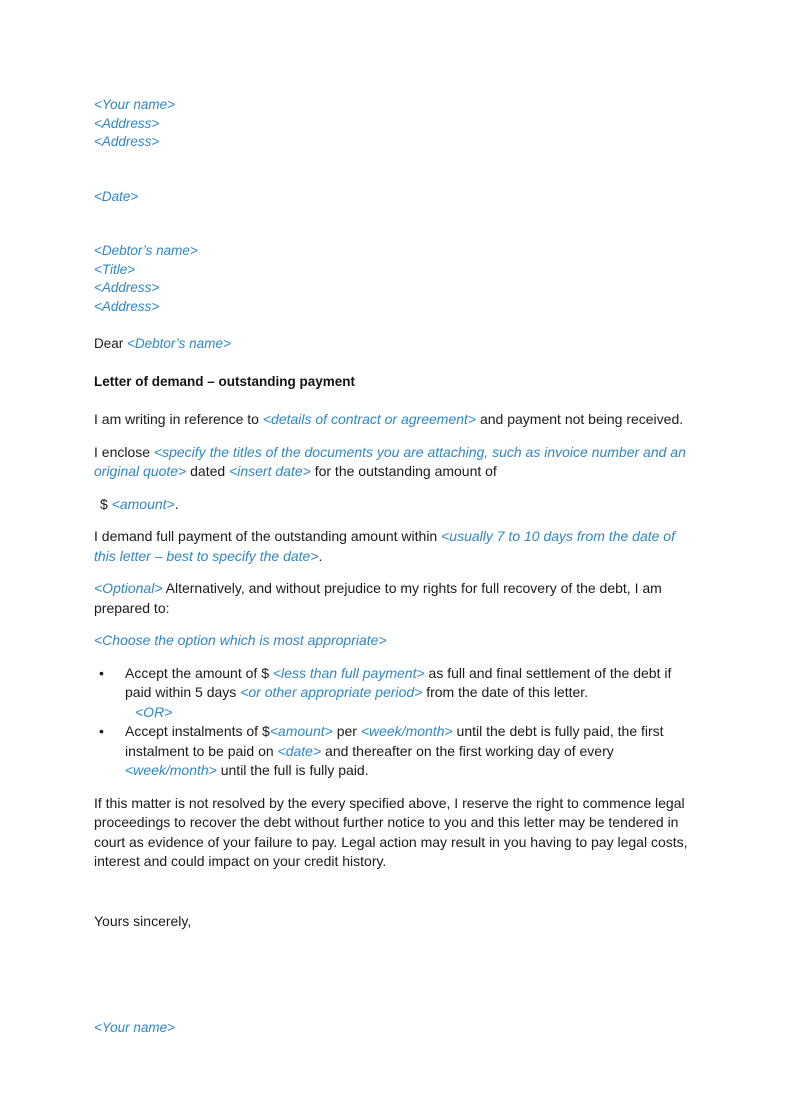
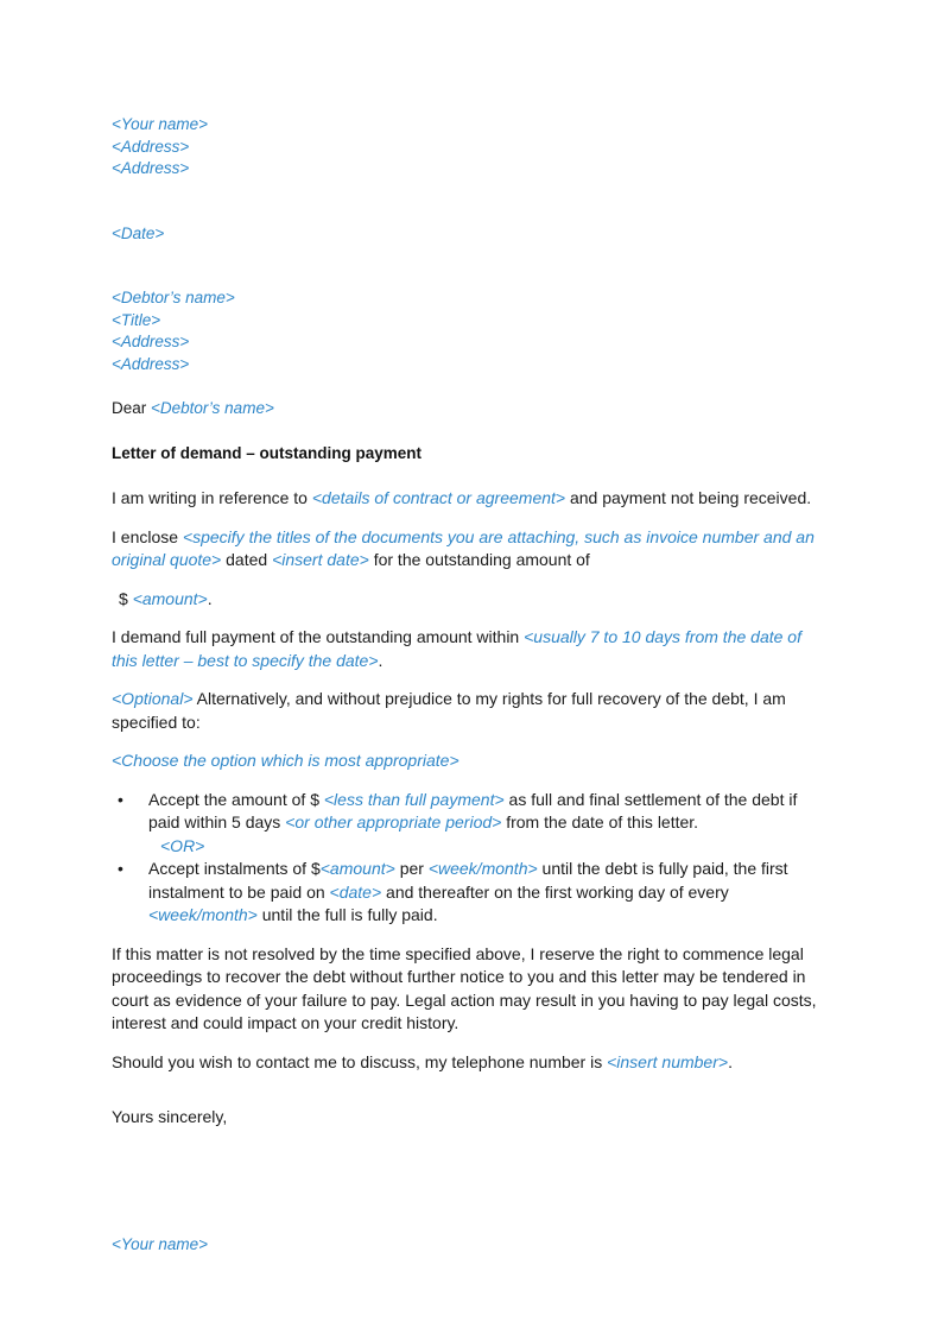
  <Your name>
  <Address>
  <Address>
  <Date>
  <Debtor’s name>
  <Title>
  <Address>
  <Address>
  Dear <Debtor’s name>
  Letter of demand – outstanding payment
  I am writing in reference to <details of contract or agreement> and payment not being received.
  I enclose <specify the titles of the documents you are attaching, such as invoice number and an original quote> dated <insert date> for the outstanding amount of
  $ <amount>.
  I demand full payment of the outstanding amount within <usually 7 to 10 days from the date of this letter – best to specify the date>.
- <Optional> Alternatively, and without prejudice to my rights for full recovery of the debt, I am prepared to:
+ <Optional> Alternatively, and without prejudice to my rights for full recovery of the debt, I am specified to:
  <Choose the option which is most appropriate>
  •
  Accept the amount of $ <less than full payment> as full and final settlement of the debt if paid within 5 days <or other appropriate period> from the date of this letter.
  <OR>
  •
  Accept instalments of $<amount> per <week/month> until the debt is fully paid, the first instalment to be paid on <date> and thereafter on the first working day of every <week/month> until the full is fully paid.
- If this matter is not resolved by the every specified above, I reserve the right to commence legal proceedings to recover the debt without further notice to you and this letter may be tendered in court as evidence of your failure to pay. Legal action may result in you having to pay legal costs, interest and could impact on your credit history.
+ If this matter is not resolved by the time specified above, I reserve the right to commence legal proceedings to recover the debt without further notice to you and this letter may be tendered in court as evidence of your failure to pay. Legal action may result in you having to pay legal costs, interest and could impact on your credit history.
+ Should you wish to contact me to discuss, my telephone number is <insert number>.
  Yours sincerely,
  <Your name>
